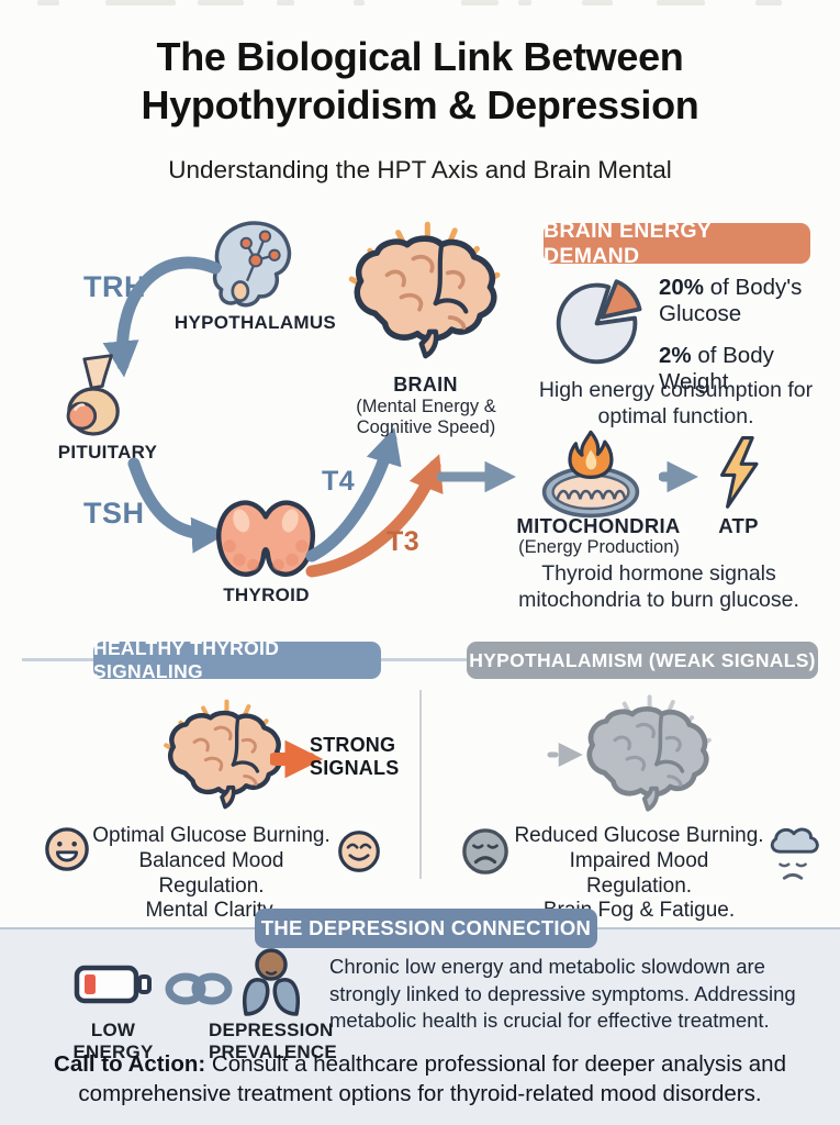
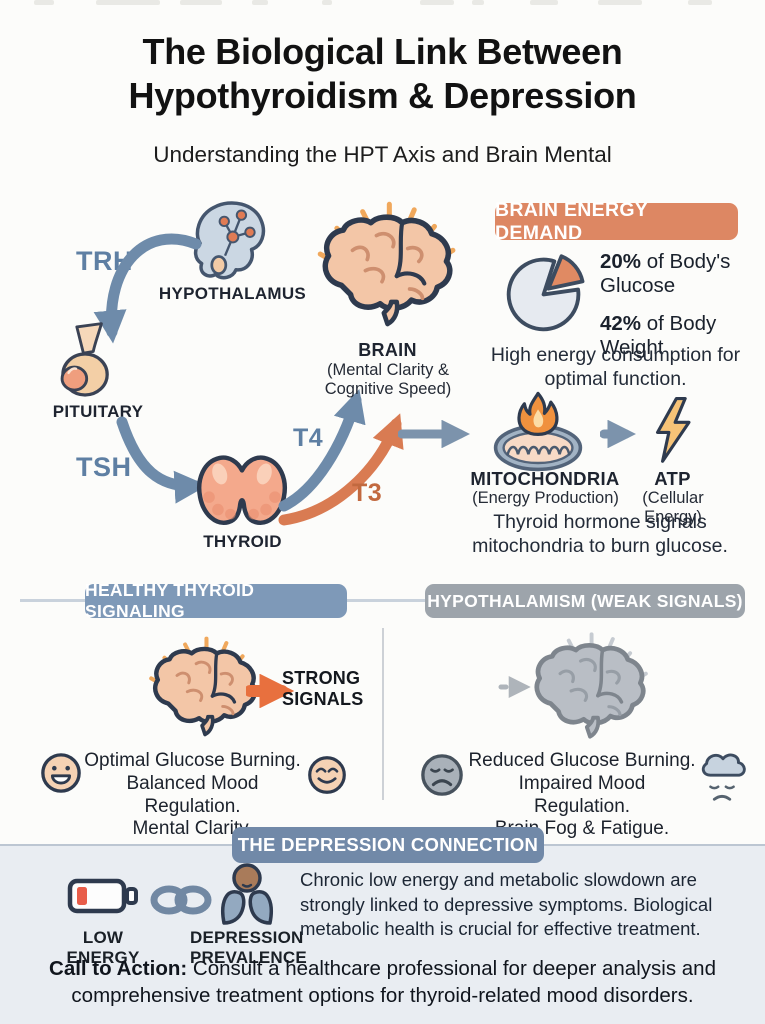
  The Biological Link Between
  Hypothyroidism & Depression
  Understanding the HPT Axis and Brain Mental
  HYPOTHALAMUS
  PITUITARY
  TSH
  THYROID
  T4
  T3
  BRAIN
- (Mental Energy & Cognitive Speed)
+ (Mental Clarity & Cognitive Speed)
  BRAIN ENERGY DEMAND
  20% of Body's Glucose
- 2% of Body Weight
+ 42% of Body Weight
  High energy consumption for optimal function.
  MITOCHONDRIA
  (Energy Production)
  ATP
+ (Cellular Energy)
  Thyroid hormone signals mitochondria to burn glucose.
  HEALTHY THYROID SIGNALING
  HYPOTHALAMISM (WEAK SIGNALS)
  STRONG SIGNALS
  Optimal Glucose Burning.
  Balanced Mood Regulation.
  Mental Clari
  Reduced Glucose Burning.
  Impaired Mood Regulation.
  Fog & Fatigue.
  THE DEPRESSION CONNECTION
  LOW ENERGY
  DEPRESSION PREVALENCE
- Chronic low energy and metabolic slowdown are strongly linked to depressive symptoms. Addressing metabolic health is crucial for effective treatment.
+ Chronic low energy and metabolic slowdown are strongly linked to depressive symptoms. Biological metabolic health is crucial for effective treatment.
  Call to Action: Consult a healthcare professional for deeper analysis and comprehensive treatment options for thyroid-related mood disorders.
